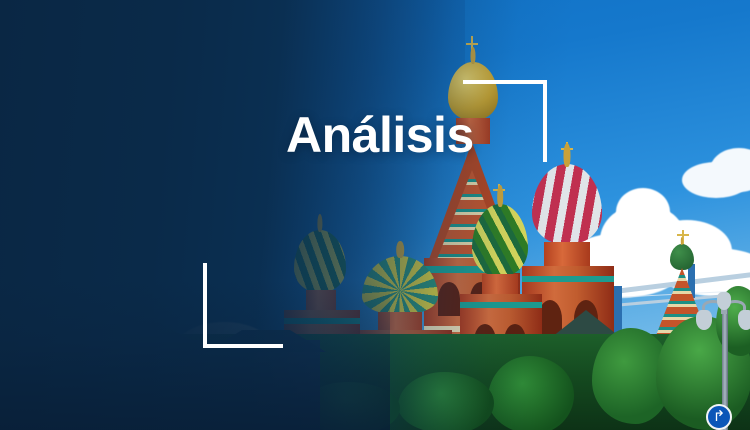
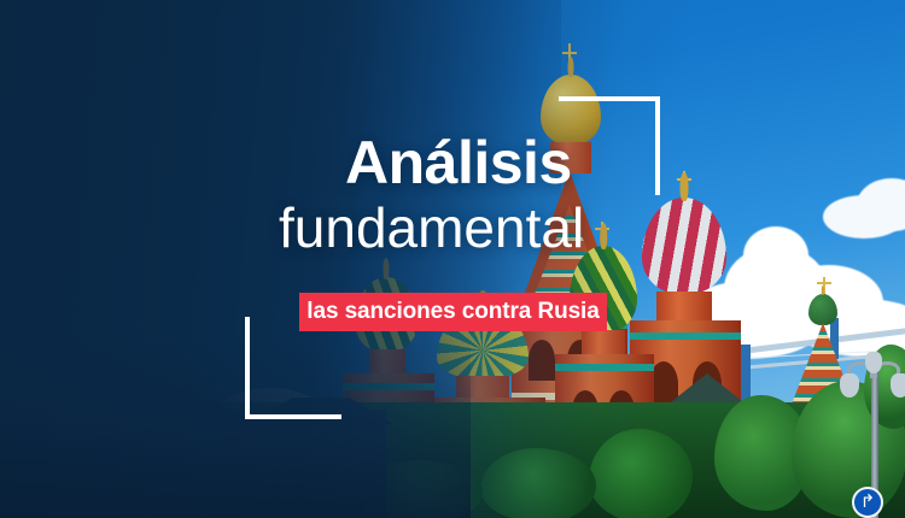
  Análisis
+ fundamental
+ las sanciones contra Rusia
